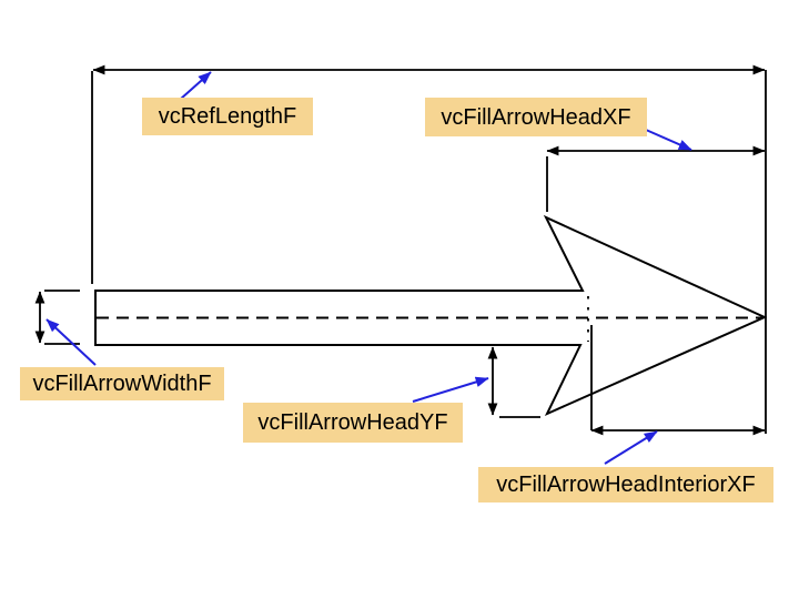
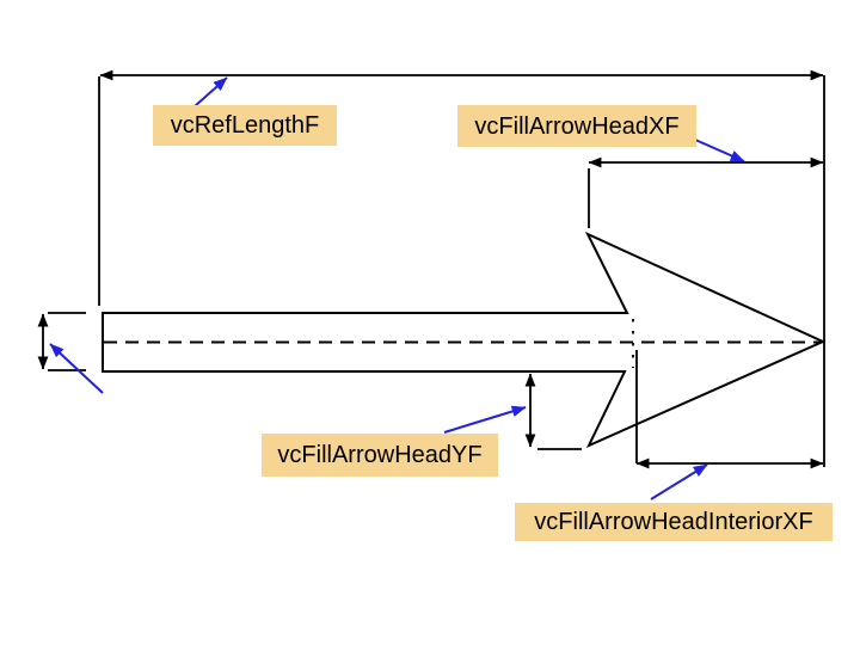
  vcRefLengthF
  vcFillArrowHeadXF
- vcFillArrowWidthF
  vcFillArrowHeadYF
  vcFillArrowHeadInteriorXF
